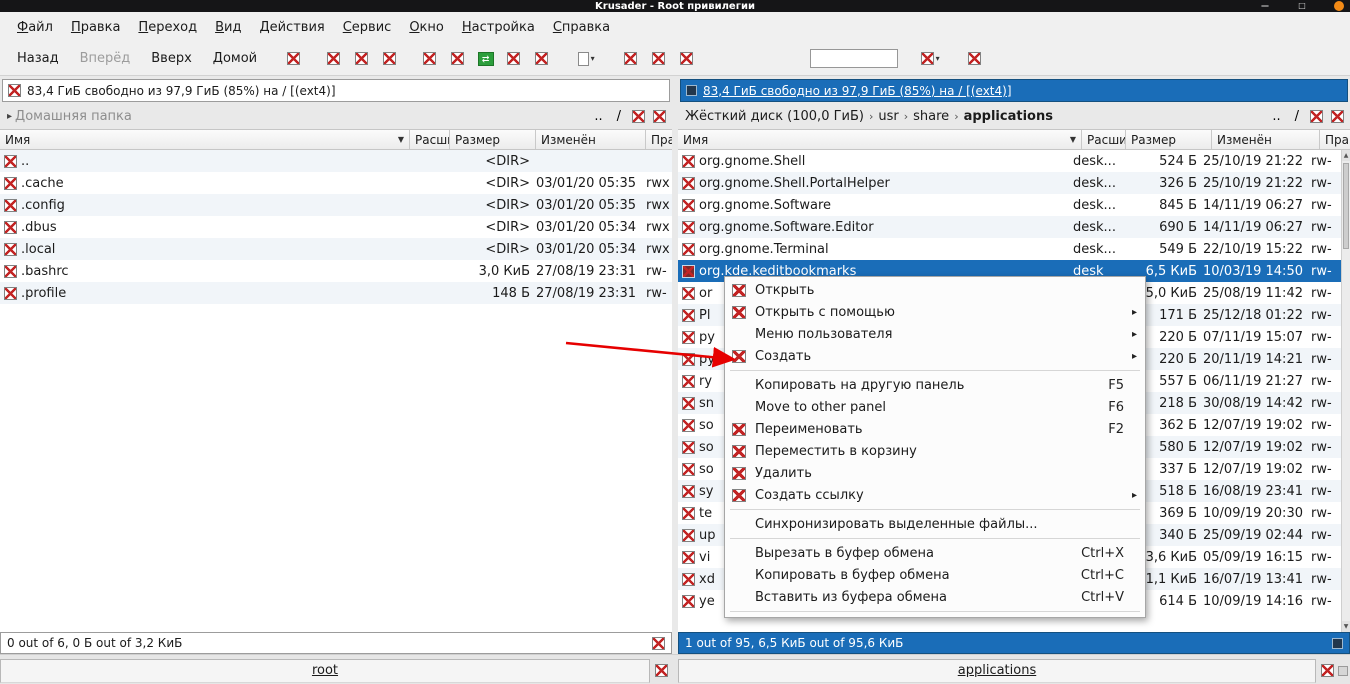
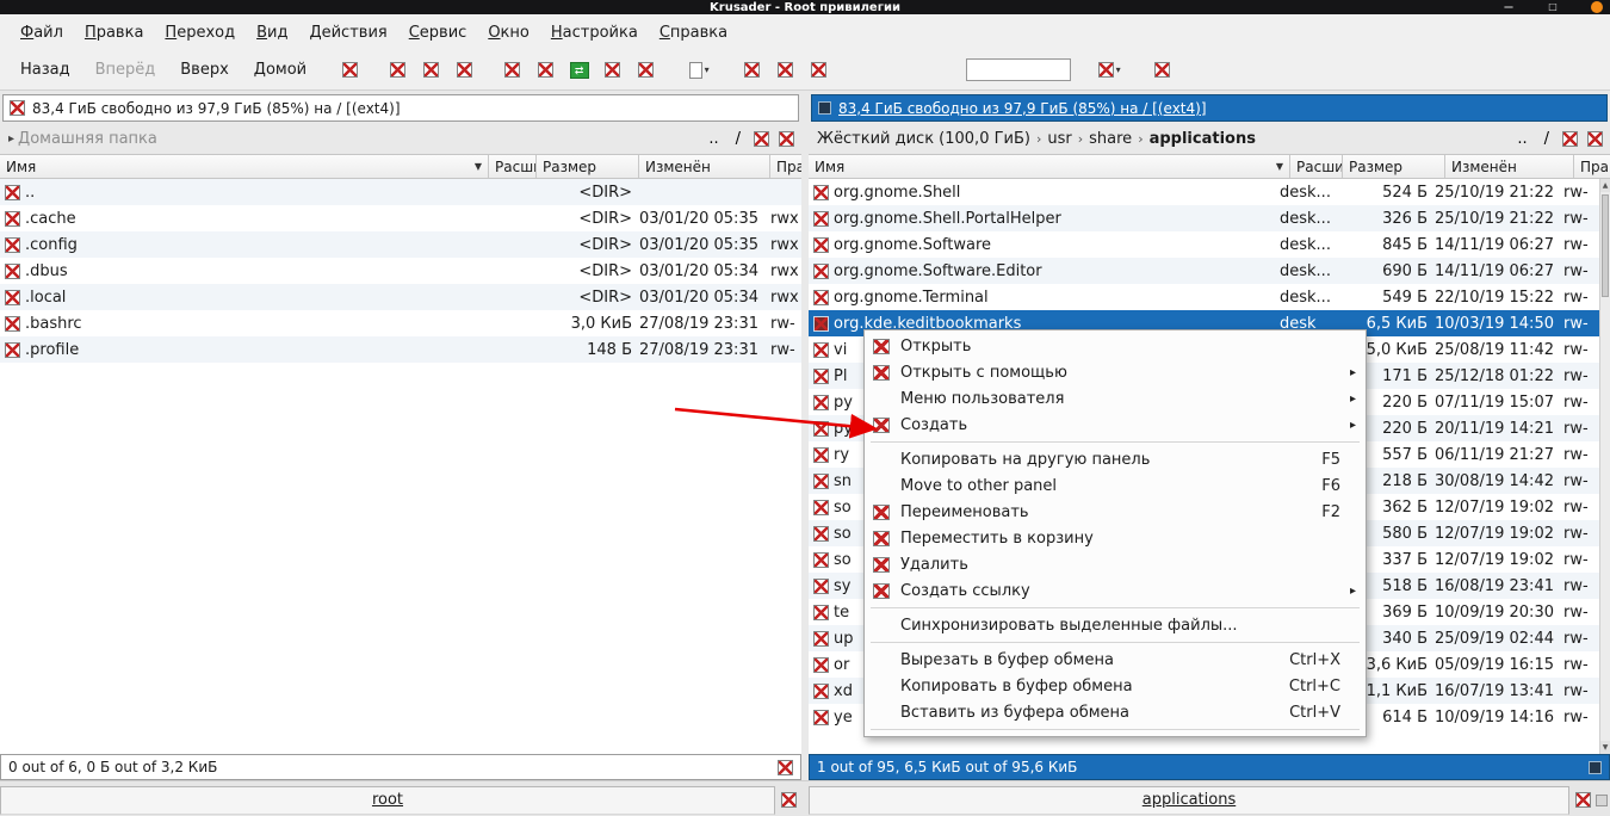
  Krusader - Root привилегии
  —
  □
  Файл
  Правка
  Переход
  Вид
  Действия
  Сервис
  Окно
  Настройка
  Справка
  Назад
  Вперёд
  Вверх
  Домой
  ⇄
  ▾
  ▾
  83,4 ГиБ свободно из 97,9 ГиБ (85%) на / [(ext4)]
  ▸
  Домашняя папка
  ..
  /
  Имя
  ▼
  Размер
  Изменён
  ..
  <DIR>
  .cache
  <DIR>
  03/01/20 05:35
  rwx
  .config
  <DIR>
  03/01/20 05:35
  rwx
  .dbus
  <DIR>
  03/01/20 05:34
  rwx
  .local
  <DIR>
  03/01/20 05:34
  rwx
  .bashrc
  3,0 КиБ
  27/08/19 23:31
  rw-
  .profile
  148 Б
  27/08/19 23:31
  rw-
  83,4 ГиБ свободно из 97,9 ГиБ (85%) на / [(ext4)]
  Жёсткий диск (100,0 ГиБ)
  ›
  usr
  ›
  share
  ›
  applications
  ..
  /
  Имя
  ▼
  Расши
  Размер
  Изменён
  Пра
  org.gnome.Shell
  desk...
  524 Б
  25/10/19 21:22
  rw-
  org.gnome.Shell.PortalHelper
  desk...
  326 Б
  25/10/19 21:22
  rw-
  org.gnome.Software
  desk...
  845 Б
  14/11/19 06:27
  rw-
  org.gnome.Software.Editor
  desk...
  690 Б
  14/11/19 06:27
  rw-
  org.gnome.Terminal
  desk...
  549 Б
  22/10/19 15:22
  rw-
  org.kde.keditbookmarks
  desk
  6,5 КиБ
  10/03/19 14:50
  rw-
- or
+ vi
  5,0 КиБ
  25/08/19 11:42
  rw-
  Pl
  171 Б
  25/12/18 01:22
  rw-
  py
  220 Б
  07/11/19 15:07
  rw-
  py
  220 Б
  20/11/19 14:21
  rw-
  ry
  557 Б
  06/11/19 21:27
  rw-
  sn
  218 Б
  30/08/19 14:42
  rw-
  so
  362 Б
  12/07/19 19:02
  rw-
  so
  580 Б
  12/07/19 19:02
  rw-
  so
  337 Б
  12/07/19 19:02
  rw-
  sy
  518 Б
  16/08/19 23:41
  rw-
  te
  369 Б
  10/09/19 20:30
  rw-
  up
  340 Б
  25/09/19 02:44
  rw-
- vi
+ or
  3,6 КиБ
  05/09/19 16:15
  rw-
  xd
  1,1 КиБ
  16/07/19 13:41
  rw-
  ye
  614 Б
  10/09/19 14:16
  rw-
  0 out of 6, 0 Б out of 3,2 КиБ
  1 out of 95, 6,5 КиБ out of 95,6 КиБ
  root
  applications
  Открыть
  Открыть с помощью
  ▸
  Меню пользователя
  ▸
  Создать
  ▸
  Копировать на другую панель
  F5
  Move to other panel
  F6
  Переименовать
  F2
  Переместить в корзину
  Удалить
  Создать ссылку
  ▸
  Синхронизировать выделенные файлы...
  Вырезать в буфер обмена
  Ctrl+X
  Копировать в буфер обмена
  Ctrl+C
  Вставить из буфера обмена
  Ctrl+V
